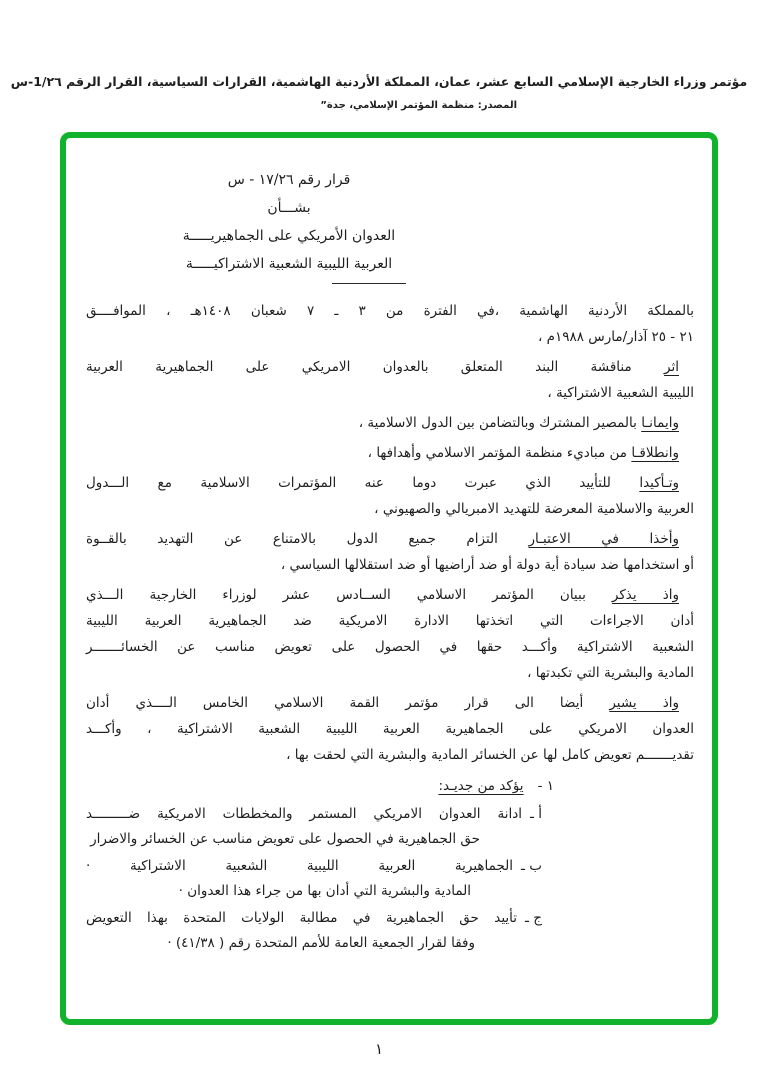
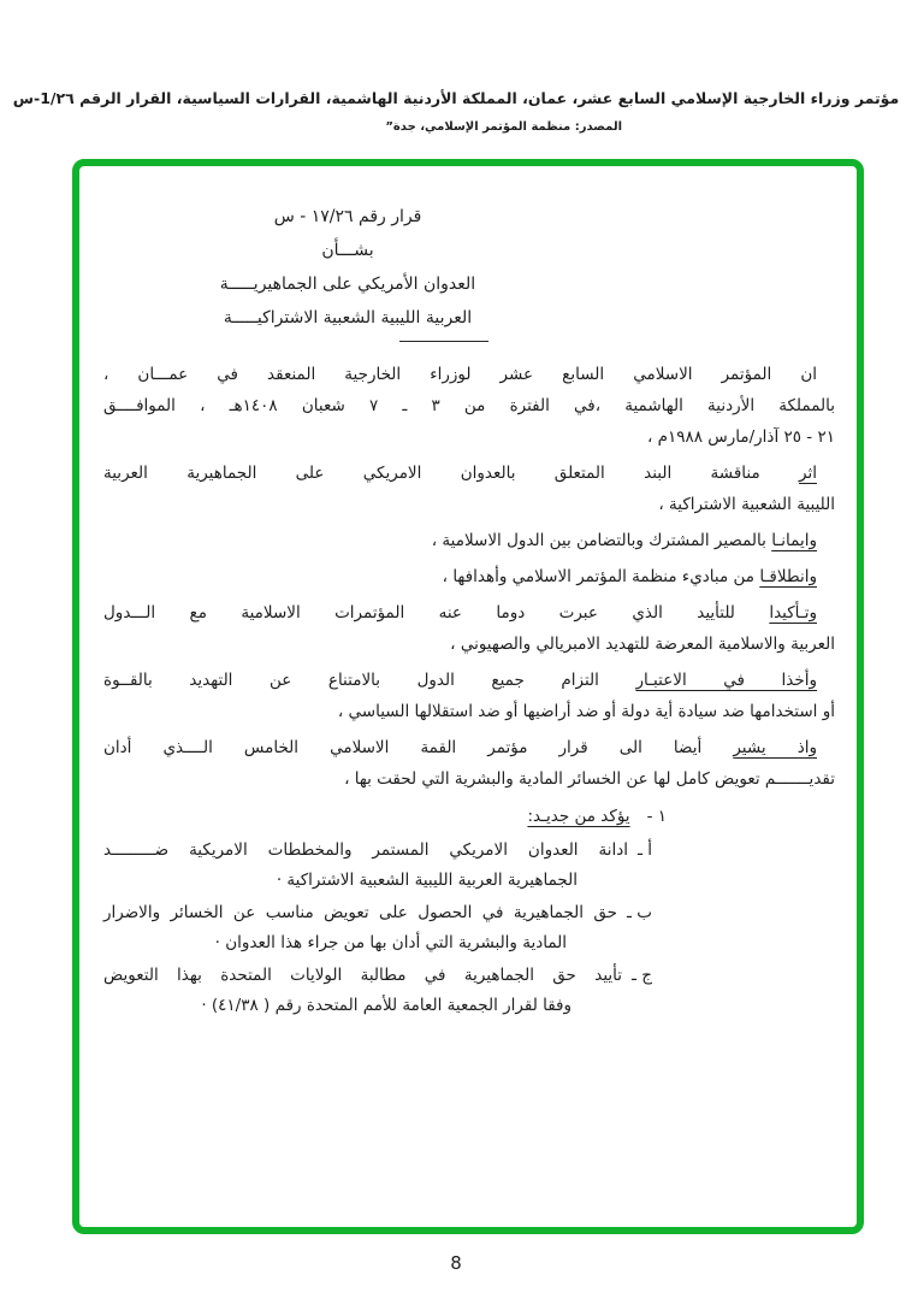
  مؤتمر وزراء الخارجية الإسلامي السابع عشر، عمان، المملكة الأردنية الهاشمية، القرارات السياسية، القرار الرقم 1/٢٦-س
  المصدر: منظمة المؤتمر الإسلامي، جدة”
  قرار رقم ١٧/٢٦ - س
  بشـــأن
  العدوان الأمريكي على الجماهيريـــــة
  العربية الليبية الشعبية الاشتراكيـــــة
+ ان المؤتمر الاسلامي السابع عشر لوزراء الخارجية المنعقد في عمـــان ،
  بالمملكة الأردنية الهاشمية ،في الفترة من ٣ ـ ٧ شعبان ١٤٠٨هـ ، الموافــــق
  ٢١ - ٢٥ آذار/مارس ١٩٨٨م ،
  اثر مناقشة البند المتعلق بالعدوان الامريكي على الجماهيرية العربية
  الليبية الشعبية الاشتراكية ،
  وايمانـا بالمصير المشترك وبالتضامن بين الدول الاسلامية ،
  وانطلاقـا من مباديء منظمة المؤتمر الاسلامي وأهدافها ،
  وتـأكيدا للتأييد الذي عبرت دوما عنه المؤتمرات الاسلامية مع الـــدول
  العربية والاسلامية المعرضة للتهديد الامبريالي والصهيوني ،
  وأخذا في الاعتبـار التزام جميع الدول بالامتناع عن التهديد بالقــوة
  أو استخدامها ضد سيادة أية دولة أو ضد أراضيها أو ضد استقلالها السياسي ،
- واذ يذكر ببيان المؤتمر الاسلامي الســادس عشر لوزراء الخارجية الـــذي
- أدان الاجراءات التي اتخذتها الادارة الامريكية ضد الجماهيرية العربية الليبية
- الشعبية الاشتراكية وأكـــد حقها في الحصول على تعويض مناسب عن الخسائـــــــر
- المادية والبشرية التي تكبدتها ،
  واذ يشير أيضا الى قرار مؤتمر القمة الاسلامي الخامس الــــذي أدان
- العدوان الامريكي على الجماهيرية العربية الليبية الشعبية الاشتراكية ، وأكـــد
  تقديـــــــم تعويض كامل لها عن الخسائر المادية والبشرية التي لحقت بها ،
  ١ -يؤكد من جديـد:
  أ ـ
  ادانة العدوان الامريكي المستمر والمخططات الامريكية ضـــــــــد
- حق الجماهيرية في الحصول على تعويض مناسب عن الخسائر والاضرار
+ الجماهيرية العربية الليبية الشعبية الاشتراكية ·
  ب ـ
- الجماهيرية العربية الليبية الشعبية الاشتراكية ·
+ حق الجماهيرية في الحصول على تعويض مناسب عن الخسائر والاضرار
  المادية والبشرية التي أدان بها من جراء هذا العدوان ·
  ج ـ
  تأييد حق الجماهيرية في مطالبة الولايات المتحدة بهذا التعويض
  وفقا لقرار الجمعية العامة للأمم المتحدة رقم ( ٤١/٣٨) ·
- ١
+ 8
